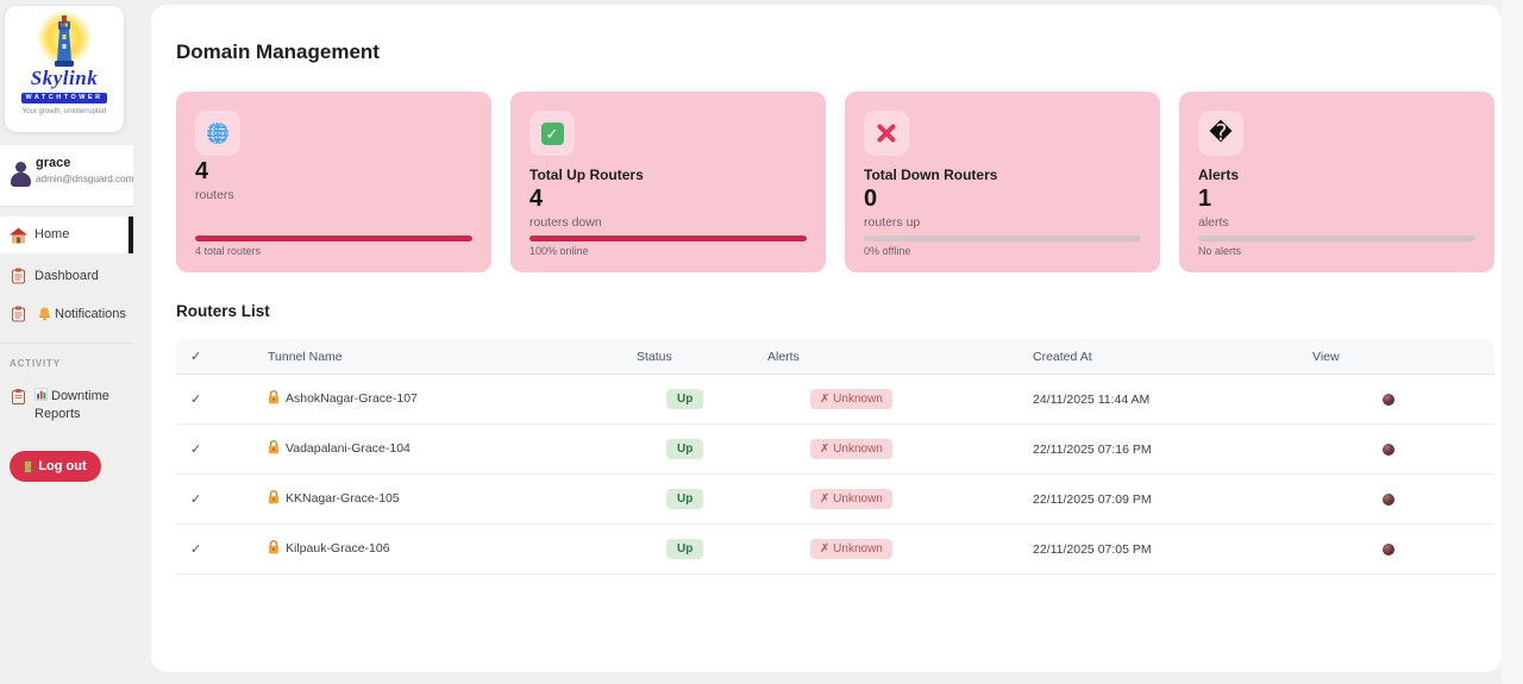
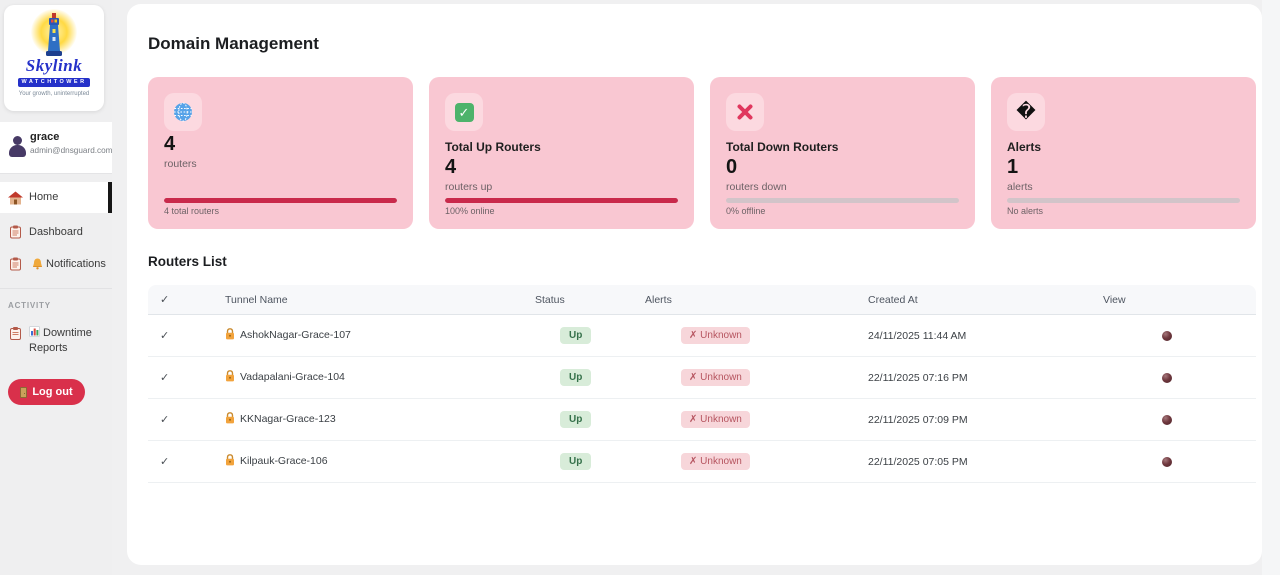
  Skylink
  grace
  admin@dnsguard.com
  Home
  Dashboard
  Notifications
  ACTIVITY
  Downtime Reports
  Log out
  Domain Management
  4
  routers
  4 total routers
  ✓
  Total Up Routers
  4
- routers down
+ routers up
  100% online
  Total Down Routers
  0
- routers up
+ routers down
  0% offline
  �
  Alerts
  1
  alerts
  No alerts
  Routers List
  ✓
  Tunnel Name
  Status
  Alerts
  Created At
  View
  ✓
  AshokNagar-Grace-107
  Up
  ✗ Unknown
  24/11/2025 11:44 AM
  ✓
  Vadapalani-Grace-104
  Up
  ✗ Unknown
  22/11/2025 07:16 PM
  ✓
- KKNagar-Grace-105
+ KKNagar-Grace-123
  Up
  ✗ Unknown
  22/11/2025 07:09 PM
  ✓
  Kilpauk-Grace-106
  Up
  ✗ Unknown
  22/11/2025 07:05 PM
